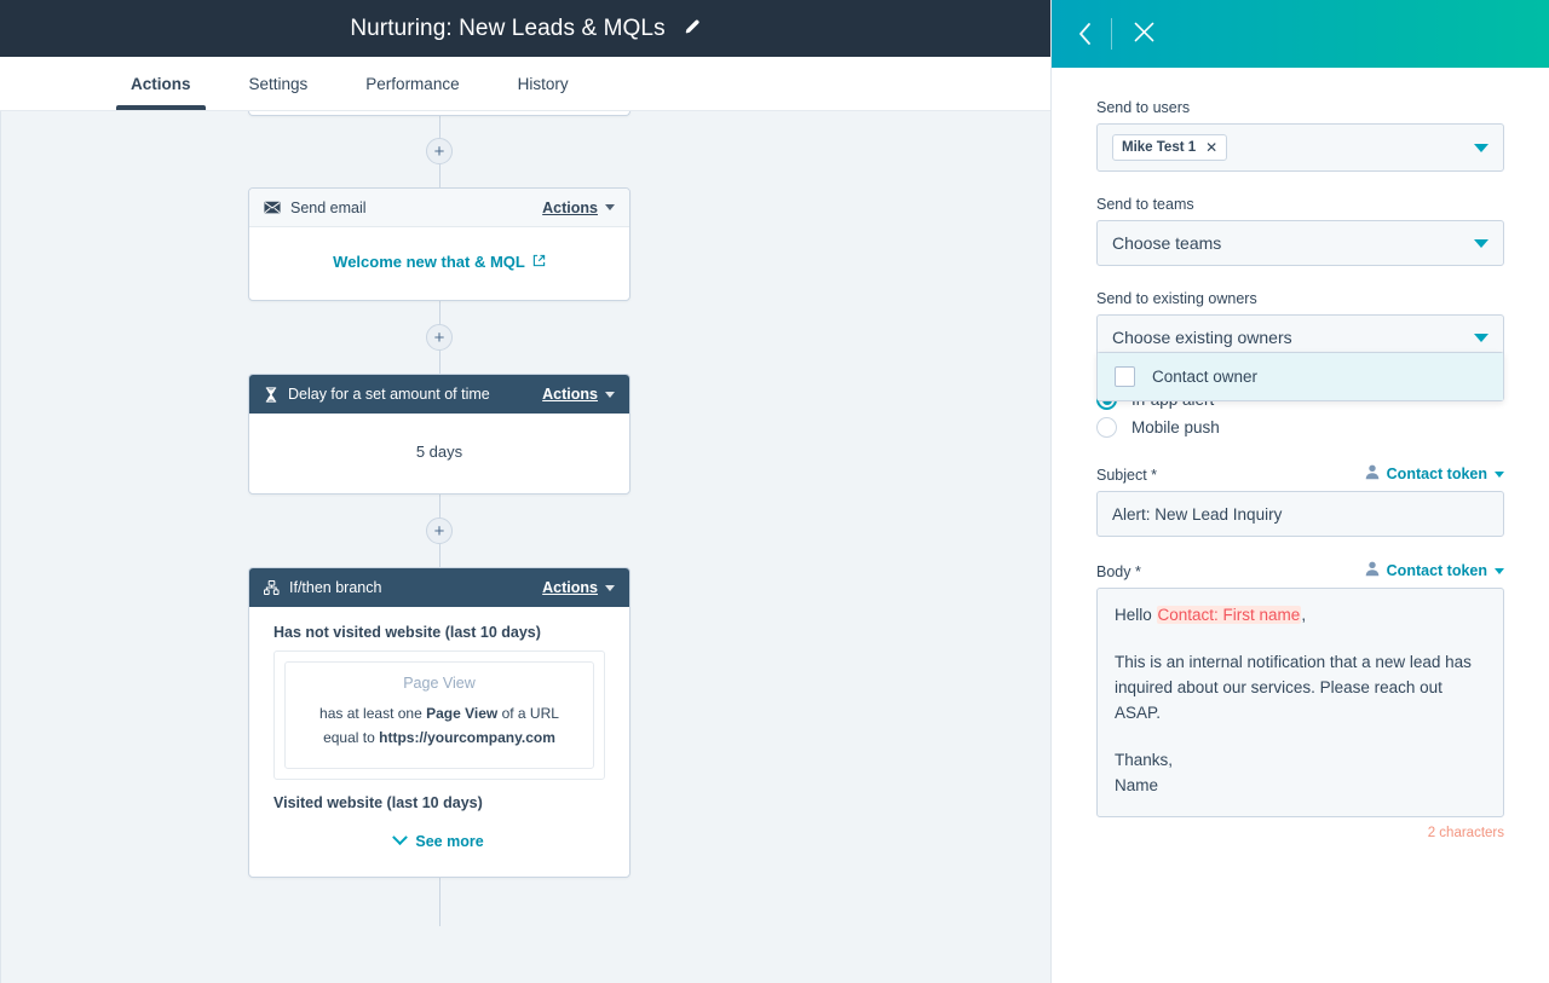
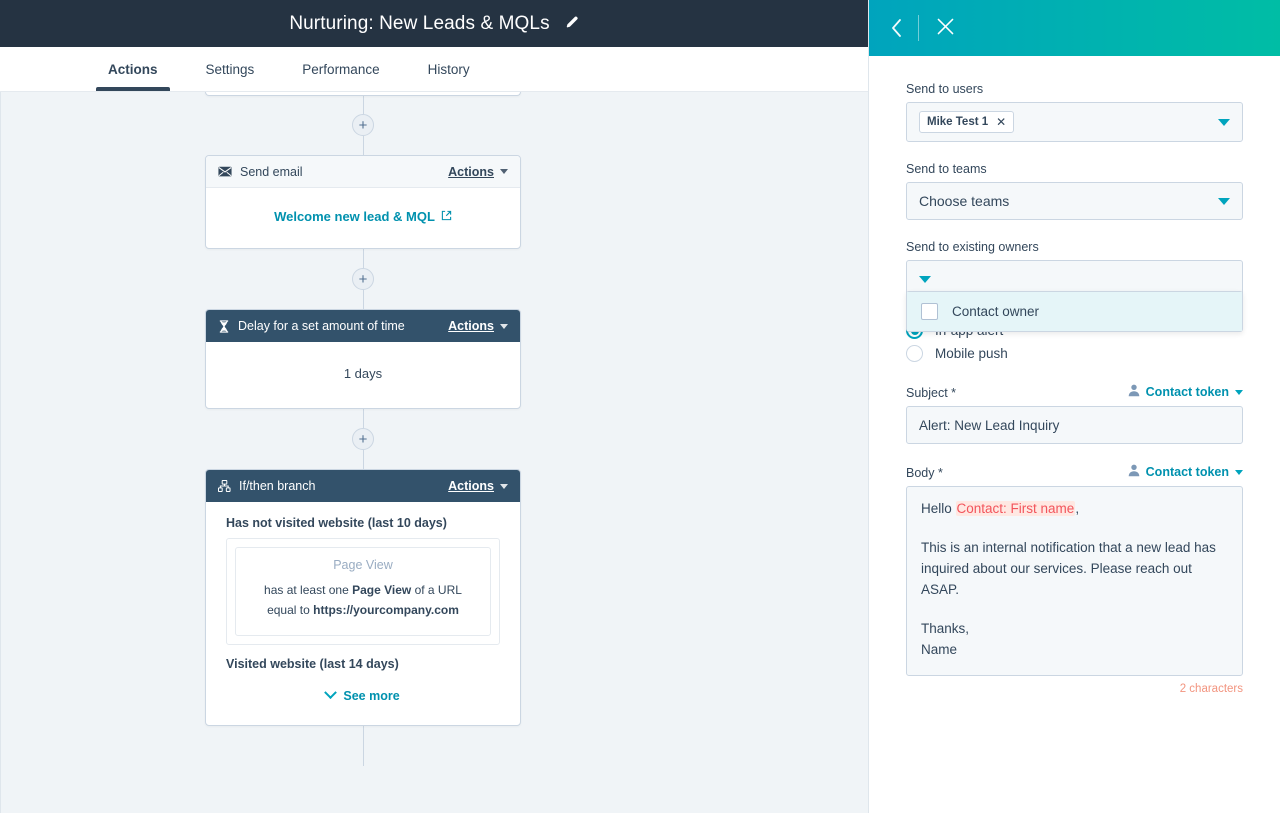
  Nurturing: New Leads & MQLs
  Actions
  Settings
  Performance
  History
  +
  Send email
  Actions
- Welcome new that & MQL
+ Welcome new lead & MQL
  +
  Delay for a set amount of time
  Actions
- 5 days
+ 1 days
  +
  If/then branch
  Actions
  Has not visited website (last 10 days)
  Page View
  has at least one Page View of a URL
  equal to https://yourcompany.com
- Visited website (last 10 days)
+ Visited website (last 14 days)
  See more
  Send to users
  Mike Test 1
  ✕
  Send to teams
  Choose teams
  Send to existing owners
- Choose existing owners
  Mobile push
  Contact owner
  Subject *
  Contact token
  Alert: New Lead Inquiry
  Body *
  Contact token
  Hello Contact: First name,
  This is an internal notification that a new lead has inquired about our services. Please reach out ASAP.
  Thanks,
  Name
  2 characters
